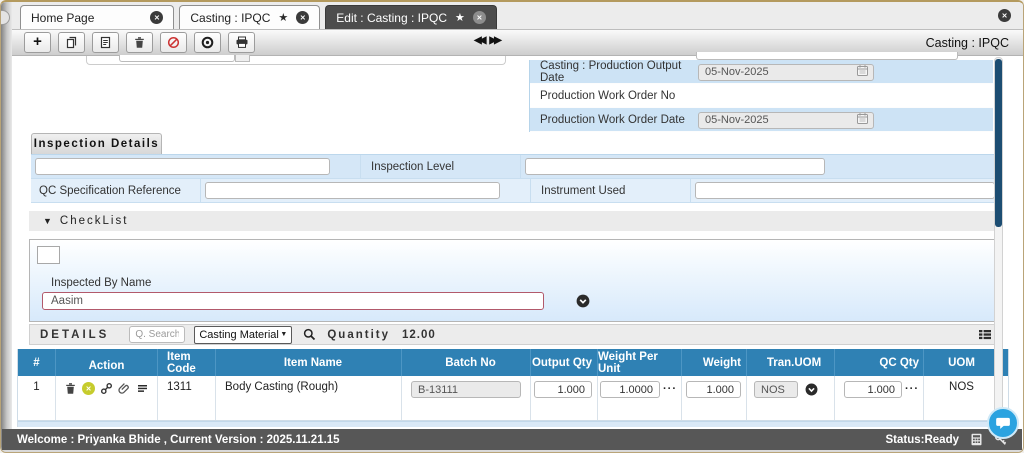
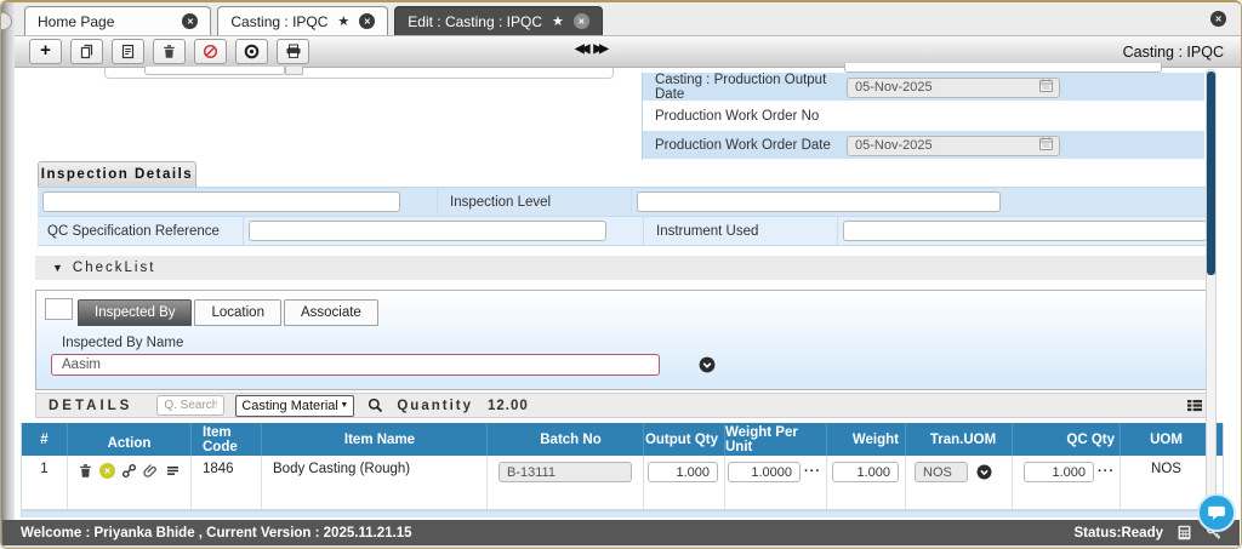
  Home Page
  Casting : IPQC
  ★
  Edit : Casting : IPQC
  ★
  +
  ◀◀
  ▶▶
  Casting : IPQC
  Casting : Production Output Date
  05-Nov-2025
  Production Work Order No
  Production Work Order Date
  05-Nov-2025
  Inspection Details
  Inspection Level
  QC Specification Reference
  Instrument Used
  ▼
  CheckList
+ Inspected By
+ Location
+ Associate
  Inspected By Name
  Aasim
  DETAILS
  Q. Search
  Casting Material
  Quantity
  12.00
  #
  Action
  Item Code
  Item Name
  Batch No
  Output Qty
  Weight Per Unit
  Weight
  Tran.UOM
  QC Qty
  UOM
  1
- 1311
+ 1846
  Body Casting (Rough)
  B-13111
  1.000
  1.0000
  ···
  1.000
  NOS
  1.000
  ···
  NOS
  Welcome : Priyanka Bhide , Current Version : 2025.11.21.15
  Status:Ready
